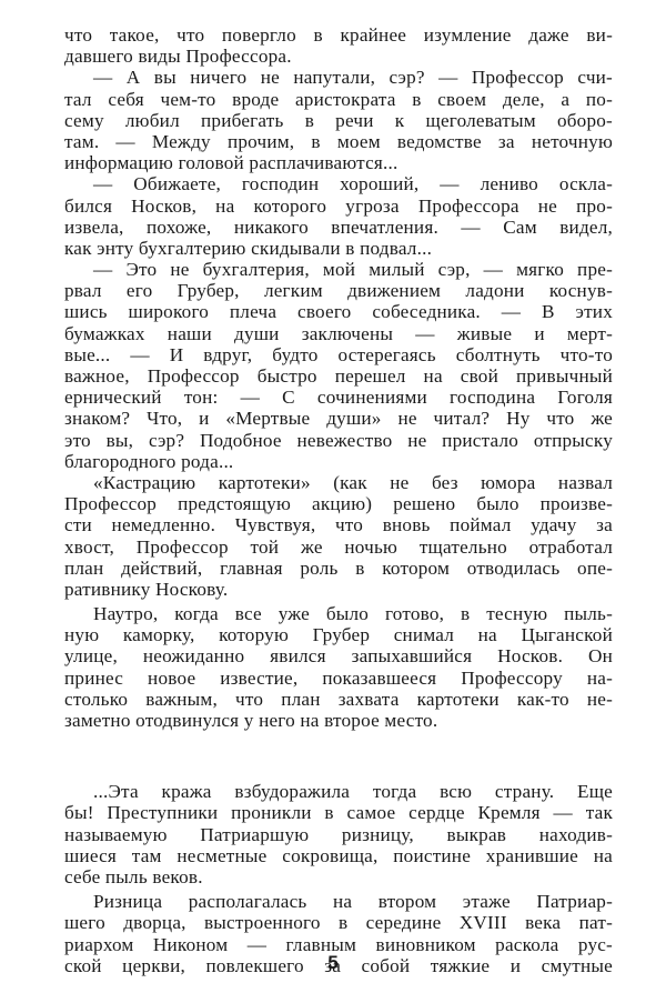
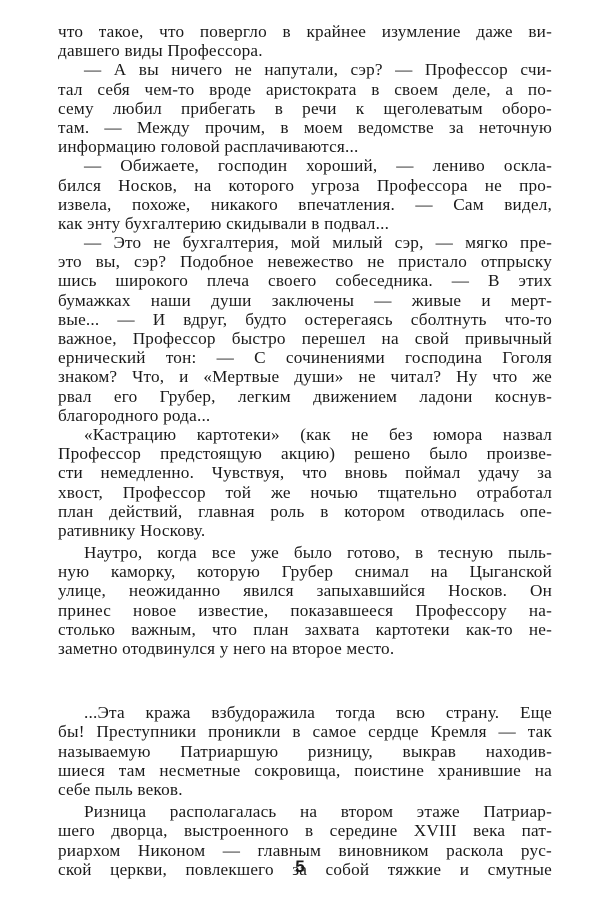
  что такое, что повергло в крайнее изумление даже ви-
  давшего виды Профессора.
  — А вы ничего не напутали, сэр? — Профессор счи-
  тал себя чем-то вроде аристократа в своем деле, а по-
  сему любил прибегать в речи к щеголеватым оборо-
  там. — Между прочим, в моем ведомстве за неточную
  информацию головой расплачиваются...
  — Обижаете, господин хороший, — лениво оскла-
  бился Носков, на которого угроза Профессора не про-
  извела, похоже, никакого впечатления. — Сам видел,
  как энту бухгалтерию скидывали в подвал...
  — Это не бухгалтерия, мой милый сэр, — мягко пре-
- рвал его Грубер, легким движением ладони коснув-
+ это вы, сэр? Подобное невежество не пристало отпрыску
  шись широкого плеча своего собеседника. — В этих
  бумажках наши души заключены — живые и мерт-
  вые... — И вдруг, будто остерегаясь сболтнуть что-то
  важное, Профессор быстро перешел на свой привычный
  ернический тон: — С сочинениями господина Гоголя
  знаком? Что, и «Мертвые души» не читал? Ну что же
- это вы, сэр? Подобное невежество не пристало отпрыску
+ рвал его Грубер, легким движением ладони коснув-
  благородного рода...
  «Кастрацию картотеки» (как не без юмора назвал
  Профессор предстоящую акцию) решено было произве-
  сти немедленно. Чувствуя, что вновь поймал удачу за
  хвост, Профессор той же ночью тщательно отработал
  план действий, главная роль в котором отводилась опе-
  ративнику Носкову.
  Наутро, когда все уже было готово, в тесную пыль-
  ную каморку, которую Грубер снимал на Цыганской
  улице, неожиданно явился запыхавшийся Носков. Он
  принес новое известие, показавшееся Профессору на-
  столько важным, что план захвата картотеки как-то не-
  заметно отодвинулся у него на второе место.
  ...Эта кража взбудоражила тогда всю страну. Еще
  бы! Преступники проникли в самое сердце Кремля — так
  называемую Патриаршую ризницу, выкрав находив-
  шиеся там несметные сокровища, поистине хранившие на
  себе пыль веков.
  Ризница располагалась на втором этаже Патриар-
  шего дворца, выстроенного в середине XVIII века пат-
  риархом Никоном — главным виновником раскола рус-
  ской церкви, повлекшего за собой тяжкие и смутные
  5
